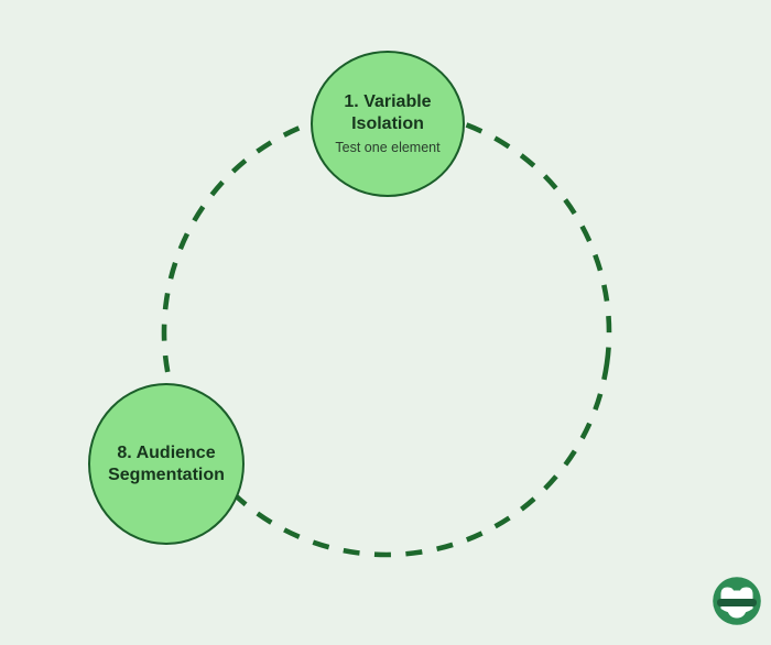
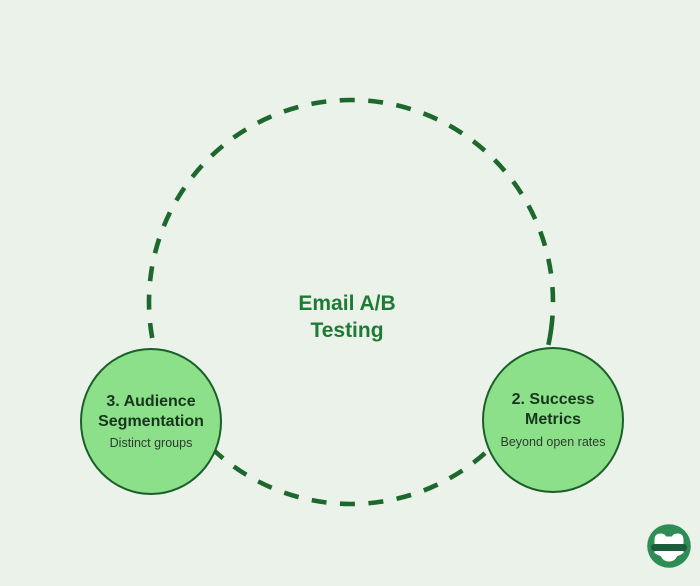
- 1. Variable Isolation
- Test one element
- 8. Audience Segmentation
+ 3. Audience Segmentation
+ Distinct groups
+ 2. Success Metrics
+ Beyond open rates
+ Email A/B Testing
